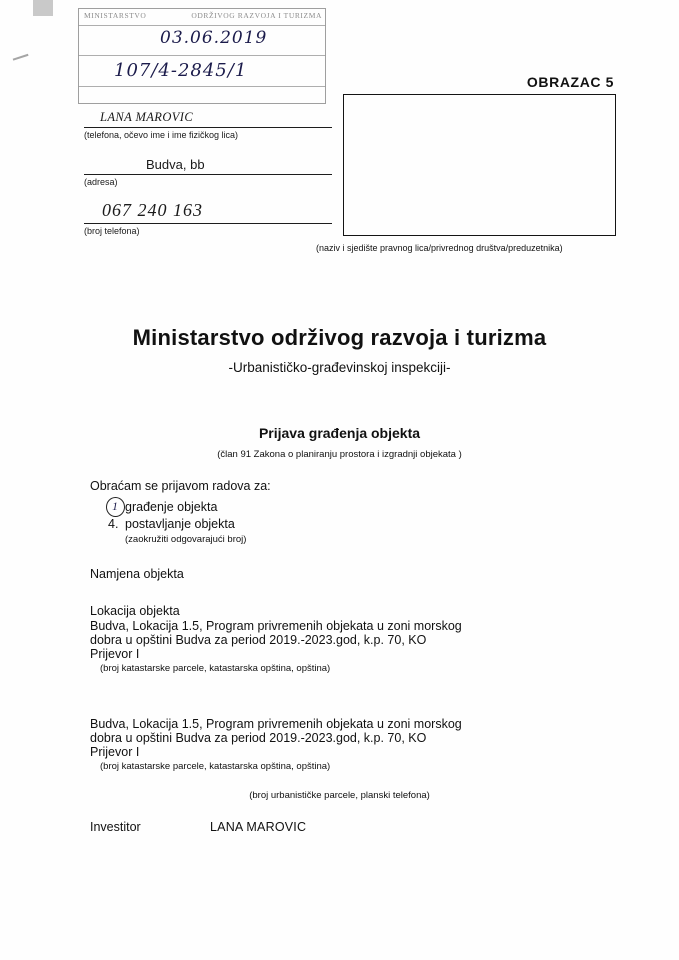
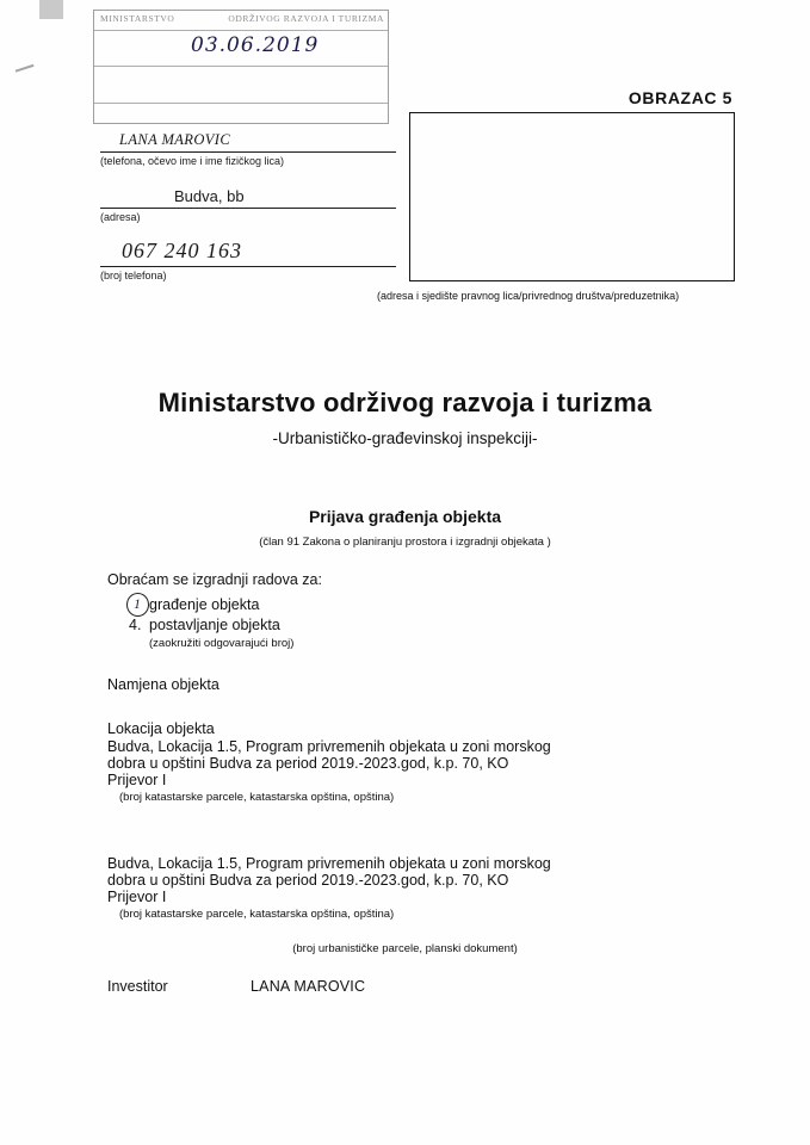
  MINISTARSTVO
  ODRŽIVOG RAZVOJA I TURIZMA
  03.06.2019
- 107/4-2845/1
  LANA MAROVIC
  (telefona, očevo ime i ime fizičkog lica)
  Budva, bb
  (adresa)
  067 240 163
  (broj telefona)
  OBRAZAC 5
- (naziv i sjedište pravnog lica/privrednog društva/preduzetnika)
+ (adresa i sjedište pravnog lica/privrednog društva/preduzetnika)
  Ministarstvo održivog razvoja i turizma
  -Urbanističko-građevinskoj inspekciji-
  Prijava građenja objekta
  (član 91 Zakona o planiranju prostora i izgradnji objekata )
- Obraćam se prijavom radova za:
+ Obraćam se izgradnji radova za:
  1
  građenje objekta
  4.
  postavljanje objekta
  (zaokružiti odgovarajući broj)
  Namjena objekta
  Lokacija objekta
  Budva, Lokacija 1.5, Program privremenih objekata u zoni morskog
  dobra u opštini Budva za period 2019.-2023.god, k.p. 70, KO
  Prijevor I
  (broj katastarske parcele, katastarska opština, opština)
  Budva, Lokacija 1.5, Program privremenih objekata u zoni morskog
  dobra u opštini Budva za period 2019.-2023.god, k.p. 70, KO
  Prijevor I
  (broj katastarske parcele, katastarska opština, opština)
- (broj urbanističke parcele, planski telefona)
+ (broj urbanističke parcele, planski dokument)
  Investitor
  LANA MAROVIC
